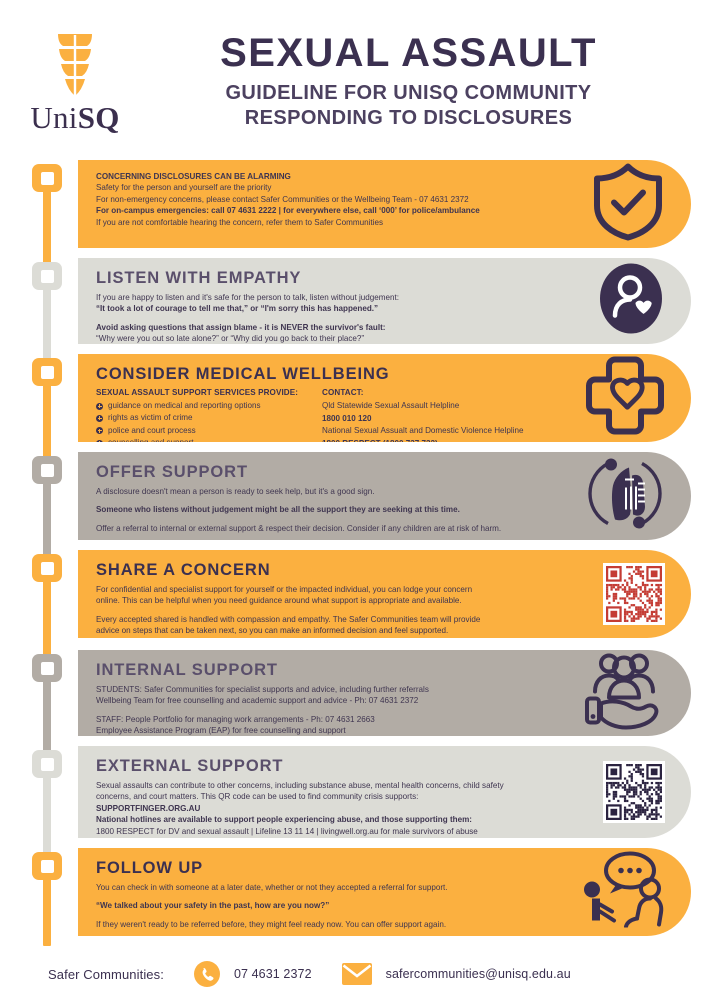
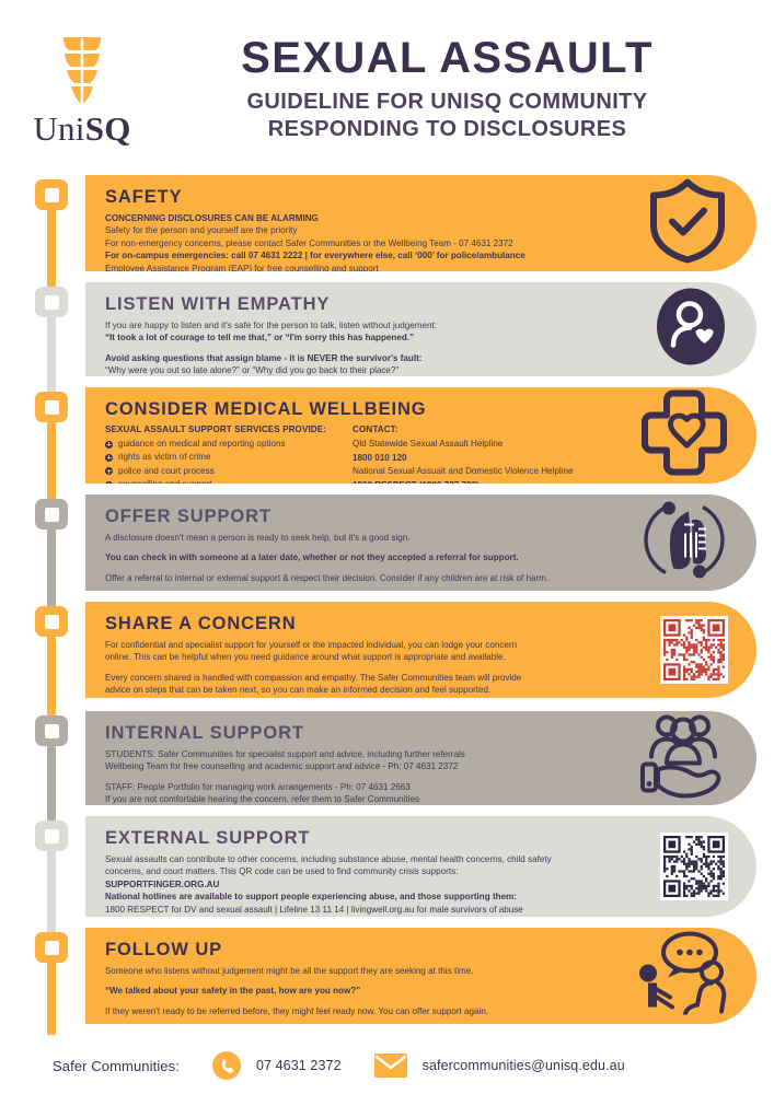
  UniSQ
  SEXUAL ASSAULT
  GUIDELINE FOR UNISQ COMMUNITY
  RESPONDING TO DISCLOSURES
+ SAFETY
  CONCERNING DISCLOSURES CAN BE ALARMING
  Safety for the person and yourself are the priority
  For non-emergency concerns, please contact Safer Communities or the Wellbeing Team - 07 4631 2372
  For on-campus emergencies: call 07 4631 2222 | for everywhere else, call ‘000’ for police/ambulance
- If you are not comfortable hearing the concern, refer them to Safer Communities
+ Employee Assistance Program (EAP) for free counselling and support
  LISTEN WITH EMPATHY
  If you are happy to listen and it's safe for the person to talk, listen without judgement:
  “It took a lot of courage to tell me that,” or “I'm sorry this has happened.”
  Avoid asking questions that assign blame - it is NEVER the survivor's fault:
  “Why were you out so late alone?” or “Why did you go back to their place?”
  CONSIDER MEDICAL WELLBEING
  SEXUAL ASSAULT SUPPORT SERVICES PROVIDE:
  guidance on medical and reporting options
  rights as victim of crime
  police and court process
  CONTACT:
  Qld Statewide Sexual Assault Helpline
  1800 010 120
  National Sexual Assualt and Domestic Violence Helpline
  OFFER SUPPORT
  A disclosure doesn't mean a person is ready to seek help, but it's a good sign.
- Someone who listens without judgement might be all the support they are seeking at this time.
+ You can check in with someone at a later date, whether or not they accepted a referral for support.
  Offer a referral to internal or external support & respect their decision. Consider if any children are at risk of harm.
  SHARE A CONCERN
  For confidential and specialist support for yourself or the impacted individual, you can lodge your concern
  online. This can be helpful when you need guidance around what support is appropriate and available.
- Every accepted shared is handled with compassion and empathy. The Safer Communities team will provide
+ Every concern shared is handled with compassion and empathy. The Safer Communities team will provide
  advice on steps that can be taken next, so you can make an informed decision and feel supported.
  INTERNAL SUPPORT
- STUDENTS: Safer Communities for specialist supports and advice, including further referrals
+ STUDENTS: Safer Communities for specialist support and advice, including further referrals
  Wellbeing Team for free counselling and academic support and advice - Ph: 07 4631 2372
  STAFF: People Portfolio for managing work arrangements - Ph: 07 4631 2663
- Employee Assistance Program (EAP) for free counselling and support
+ If you are not comfortable hearing the concern, refer them to Safer Communities
  EXTERNAL SUPPORT
  Sexual assaults can contribute to other concerns, including substance abuse, mental health concerns, child safety
  concerns, and court matters. This QR code can be used to find community crisis supports:
  SUPPORTFINGER.ORG.AU
  National hotlines are available to support people experiencing abuse, and those supporting them:
  1800 RESPECT for DV and sexual assault | Lifeline 13 11 14 | livingwell.org.au for male survivors of abuse
  FOLLOW UP
- You can check in with someone at a later date, whether or not they accepted a referral for support.
+ Someone who listens without judgement might be all the support they are seeking at this time.
  “We talked about your safety in the past, how are you now?”
  If they weren't ready to be referred before, they might feel ready now. You can offer support again.
  Safer Communities:
  07 4631 2372
  safercommunities@unisq.edu.au
